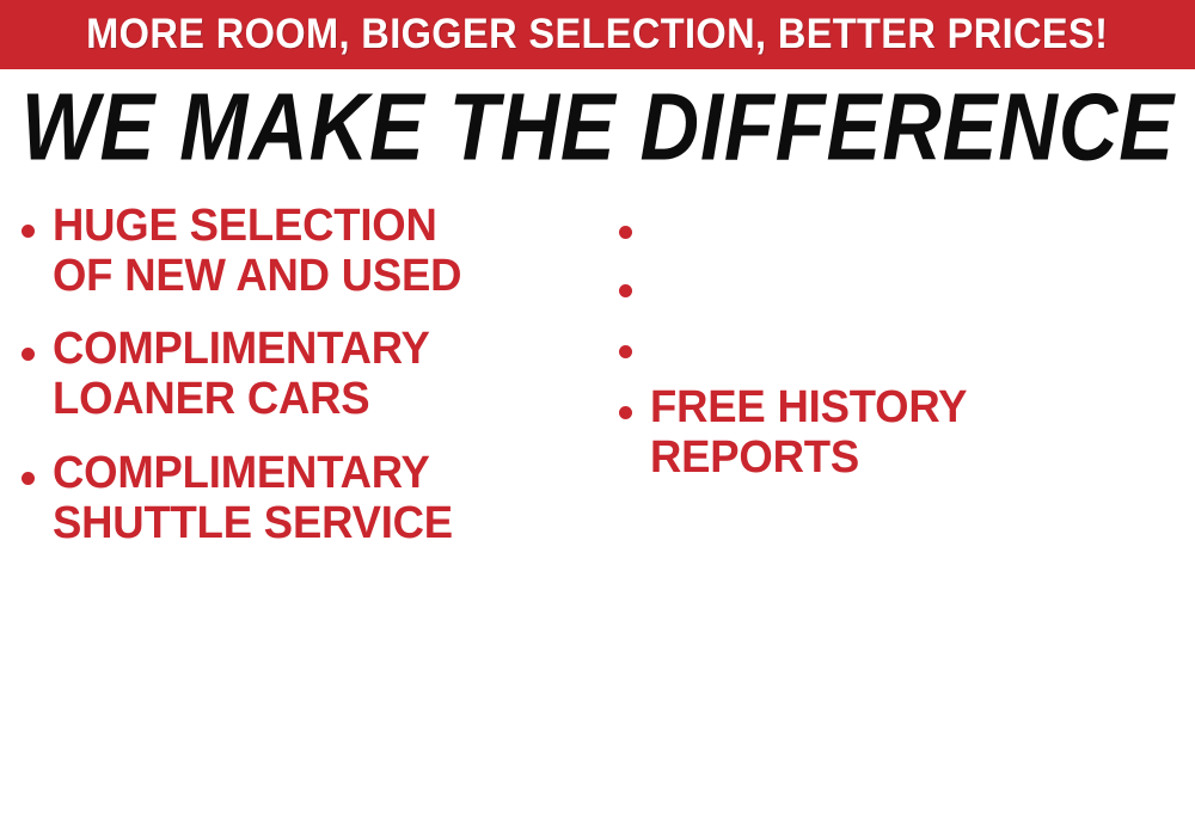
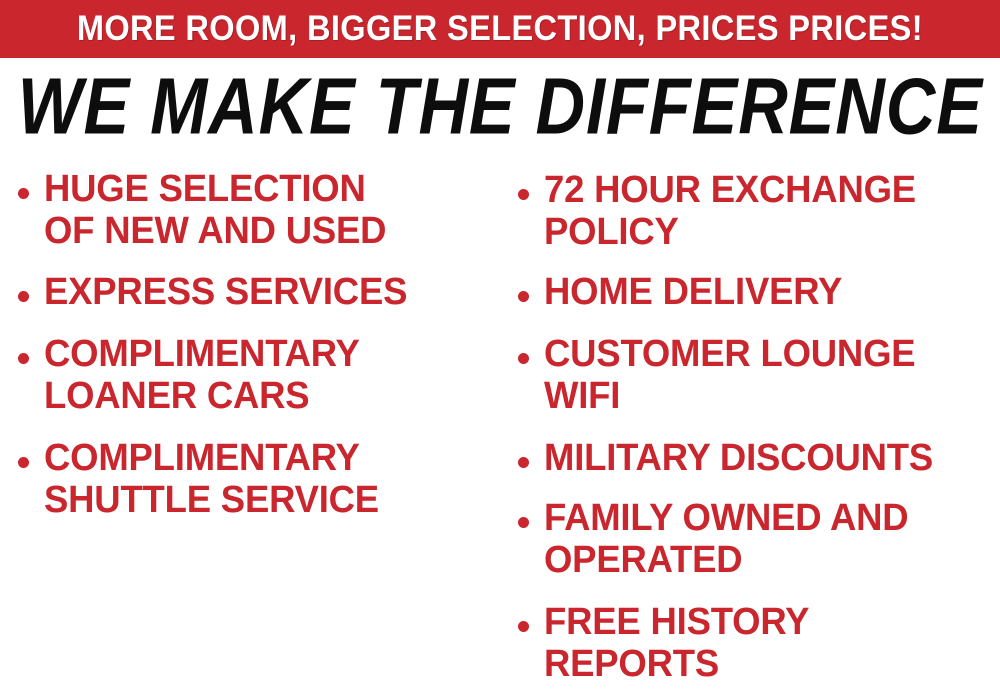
- MORE ROOM, BIGGER SELECTION, BETTER PRICES!
+ MORE ROOM, BIGGER SELECTION, PRICES PRICES!
  WE MAKE THE DIFFERENCE
  HUGE SELECTION
  OF NEW AND USED
+ EXPRESS SERVICES
  COMPLIMENTARY
  LOANER CARS
  COMPLIMENTARY
  SHUTTLE SERVICE
+ 72 HOUR EXCHANGE
+ POLICY
+ HOME DELIVERY
+ CUSTOMER LOUNGE
+ WIFI
+ MILITARY DISCOUNTS
+ FAMILY OWNED AND
+ OPERATED
  FREE HISTORY
  REPORTS
